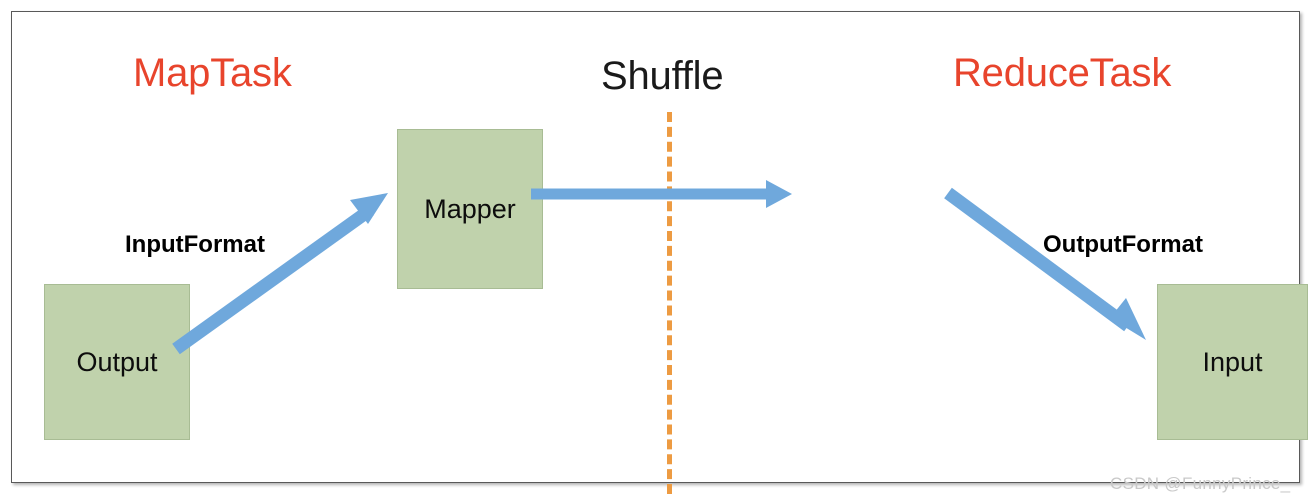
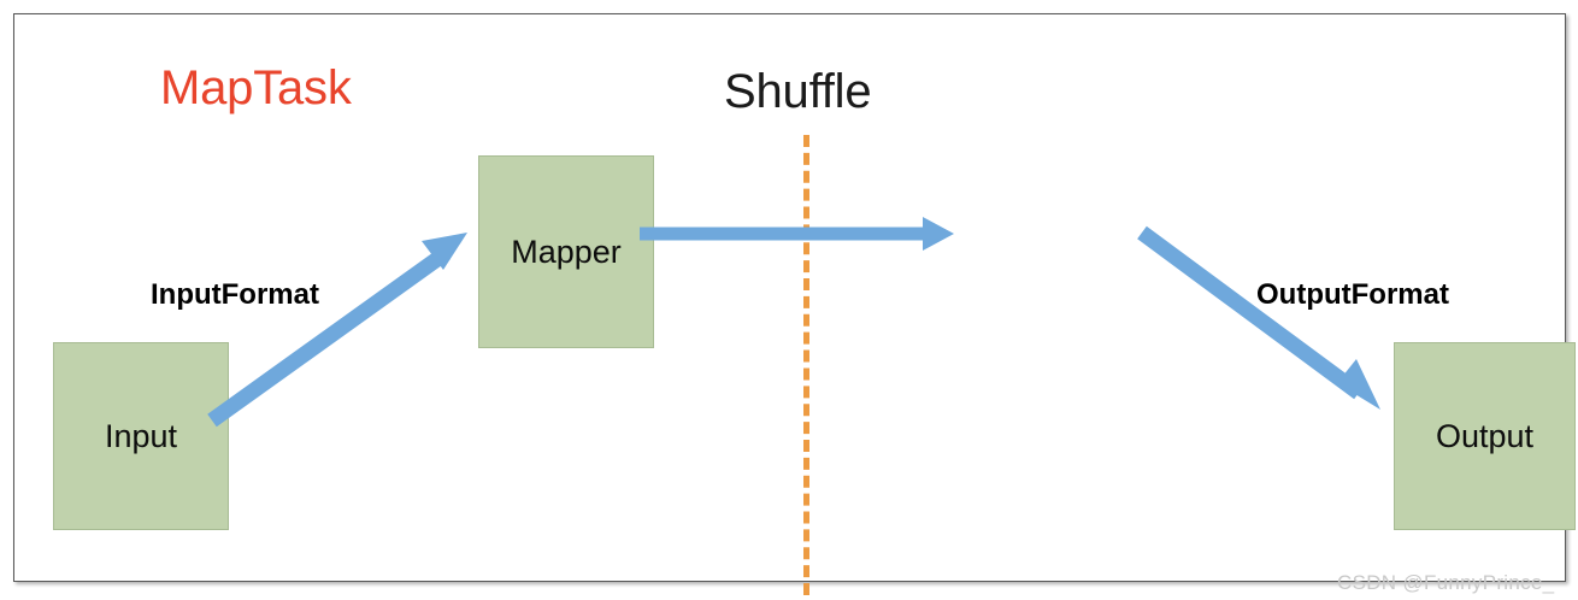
  MapTask
  Shuffle
- ReduceTask
- Output
+ Input
  Mapper
- Input
+ Output
  InputFormat
  OutputFormat
  CSDN @FunnyPrince_
